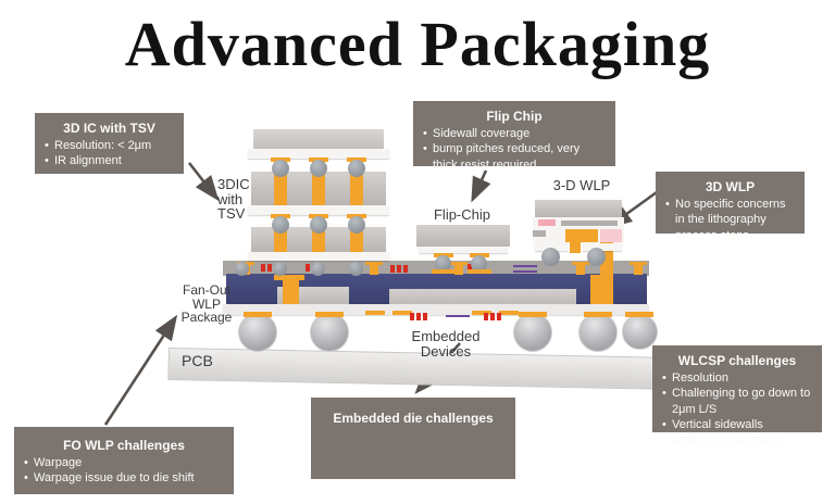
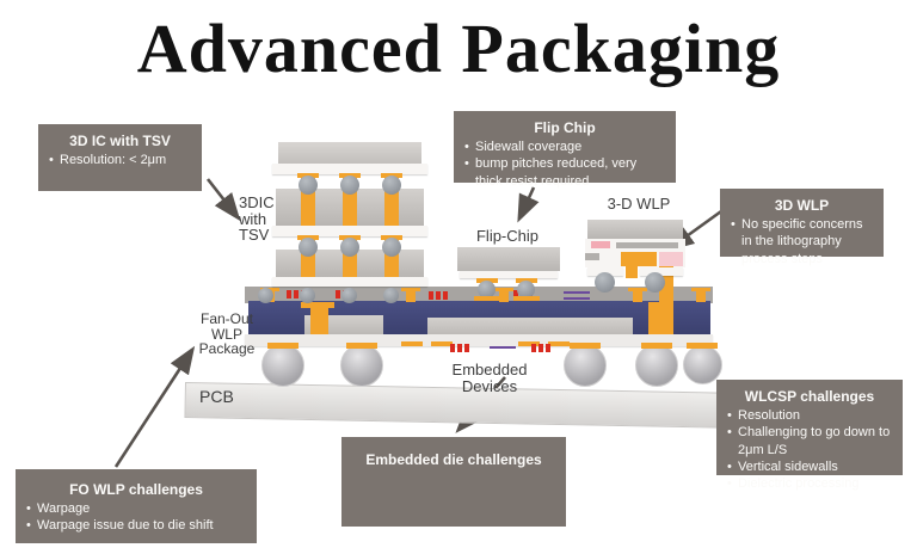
  Advanced Packaging
  PCB
  3DIC
  with
  TSV
  Flip-Chip
  3-D WLP
  Fan-Out
  WLP
  Package
  Embedded Devices
  3D IC with TSV
  Resolution: < 2μm
- IR alignment
  Flip Chip
  Sidewall coverage
  bump pitches reduced, very thick resist required
  3D WLP
  No specific concerns in the lithography process steps
  WLCSP challenges
  Resolution
  Challenging to go down to 2μm L/S
  Vertical sidewalls
  Embedded die challenges
  FO WLP challenges
  Warpage
  Warpage issue due to die shift
